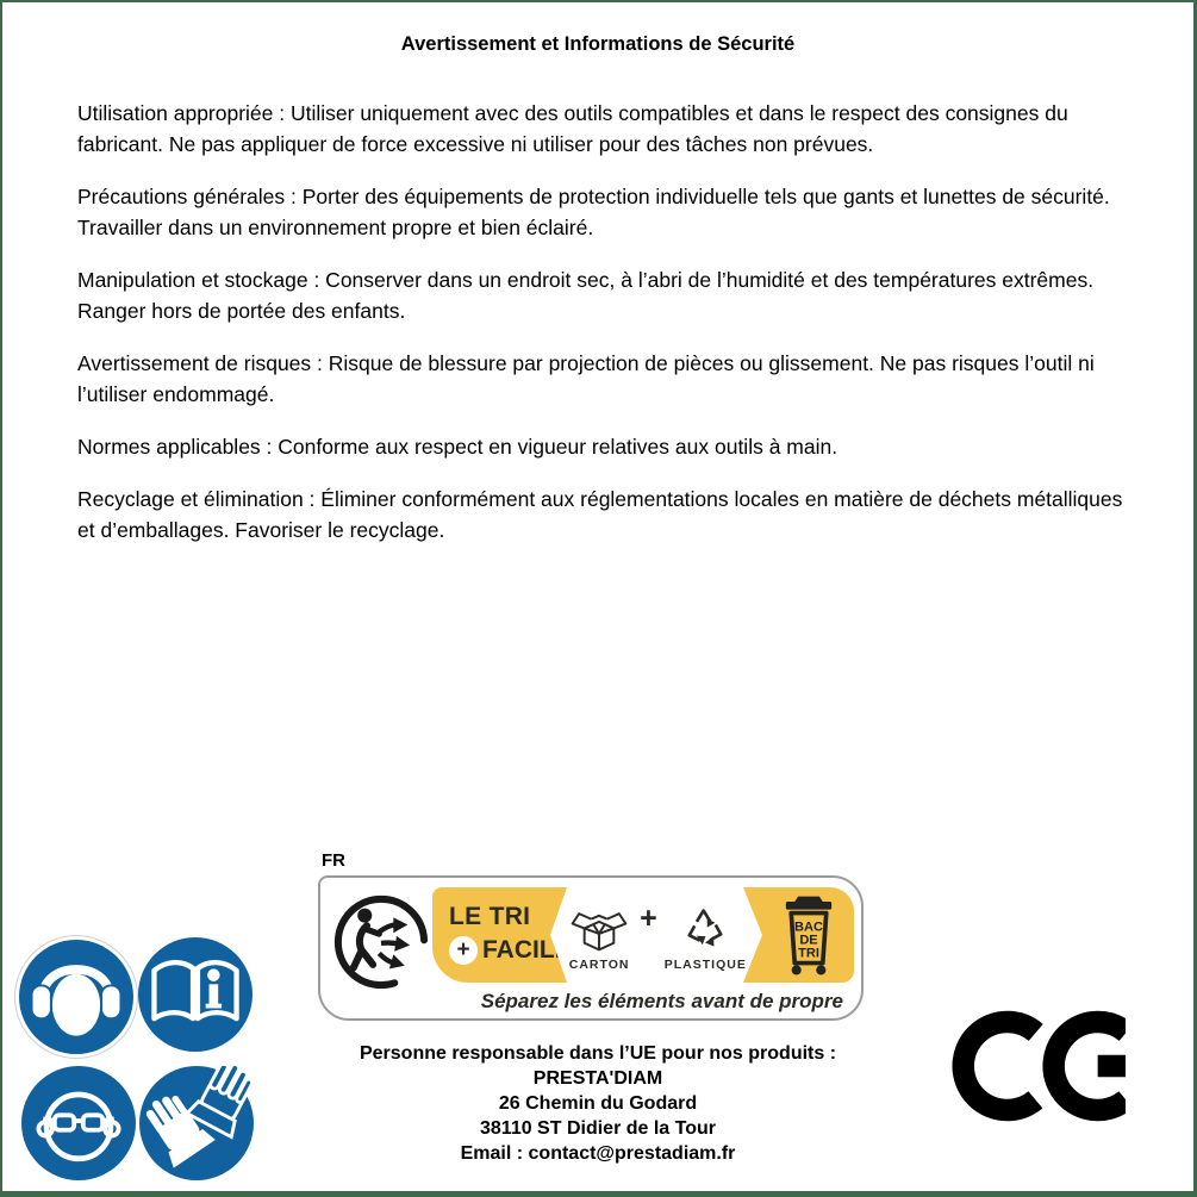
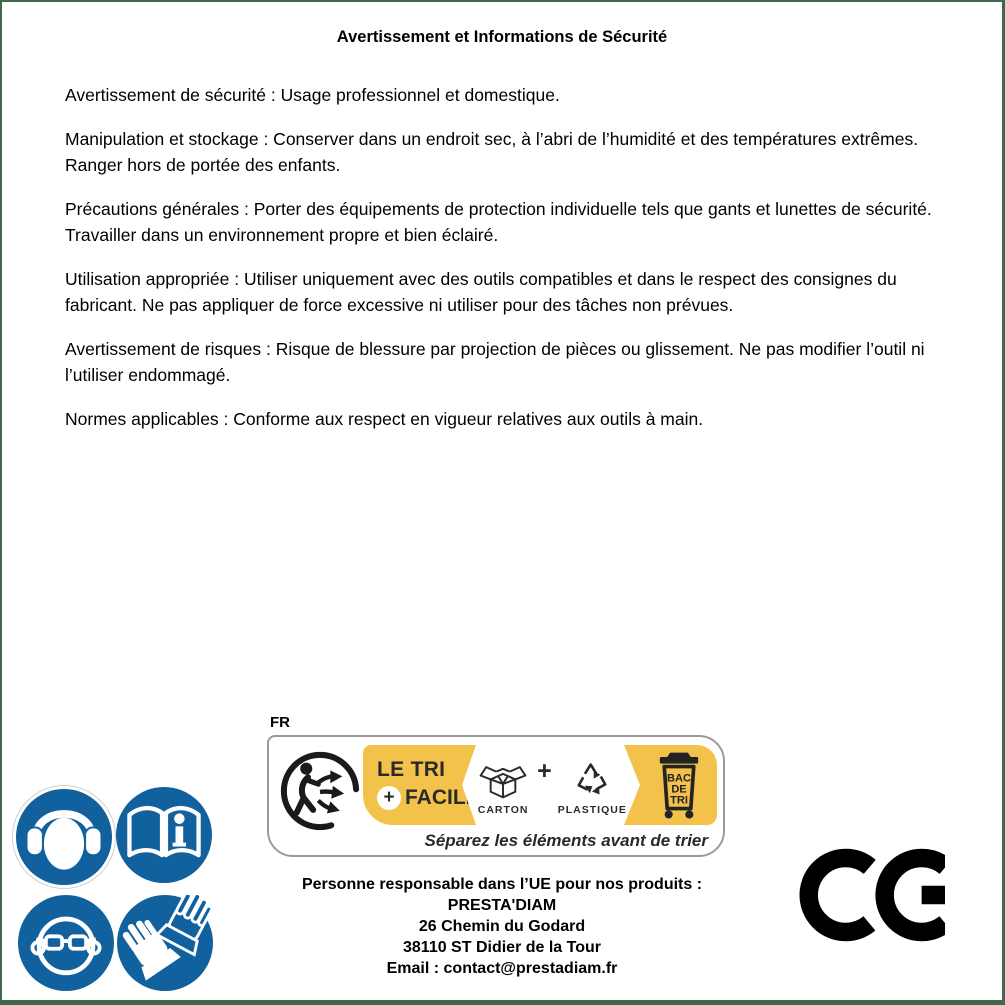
  Avertissement et Informations de Sécurité
+ Avertissement de sécurité : Usage professionnel et domestique.
- Utilisation appropriée : Utiliser uniquement avec des outils compatibles et dans le respect des consignes du fabricant. Ne pas appliquer de force excessive ni utiliser pour des tâches non prévues.
+ Manipulation et stockage : Conserver dans un endroit sec, à l’abri de l’humidité et des températures extrêmes. Ranger hors de portée des enfants.
  Précautions générales : Porter des équipements de protection individuelle tels que gants et lunettes de sécurité. Travailler dans un environnement propre et bien éclairé.
- Manipulation et stockage : Conserver dans un endroit sec, à l’abri de l’humidité et des températures extrêmes. Ranger hors de portée des enfants.
+ Utilisation appropriée : Utiliser uniquement avec des outils compatibles et dans le respect des consignes du fabricant. Ne pas appliquer de force excessive ni utiliser pour des tâches non prévues.
- Avertissement de risques : Risque de blessure par projection de pièces ou glissement. Ne pas risques l’outil ni l’utiliser endommagé.
+ Avertissement de risques : Risque de blessure par projection de pièces ou glissement. Ne pas modifier l’outil ni l’utiliser endommagé.
  Normes applicables : Conforme aux respect en vigueur relatives aux outils à main.
- Recyclage et élimination : Éliminer conformément aux réglementations locales en matière de déchets métalliques et d’emballages. Favoriser le recyclage.
  FR
  LE TRI
  +
  FACIL
  CARTON
  +
  PLASTIQUE
  BAC
  DE
  TRI
- Séparez les éléments avant de propre
+ Séparez les éléments avant de trier
  Personne responsable dans l’UE pour nos produits :
  PRESTA'DIAM
  26 Chemin du Godard
  38110 ST Didier de la Tour
  Email : contact@prestadiam.fr
